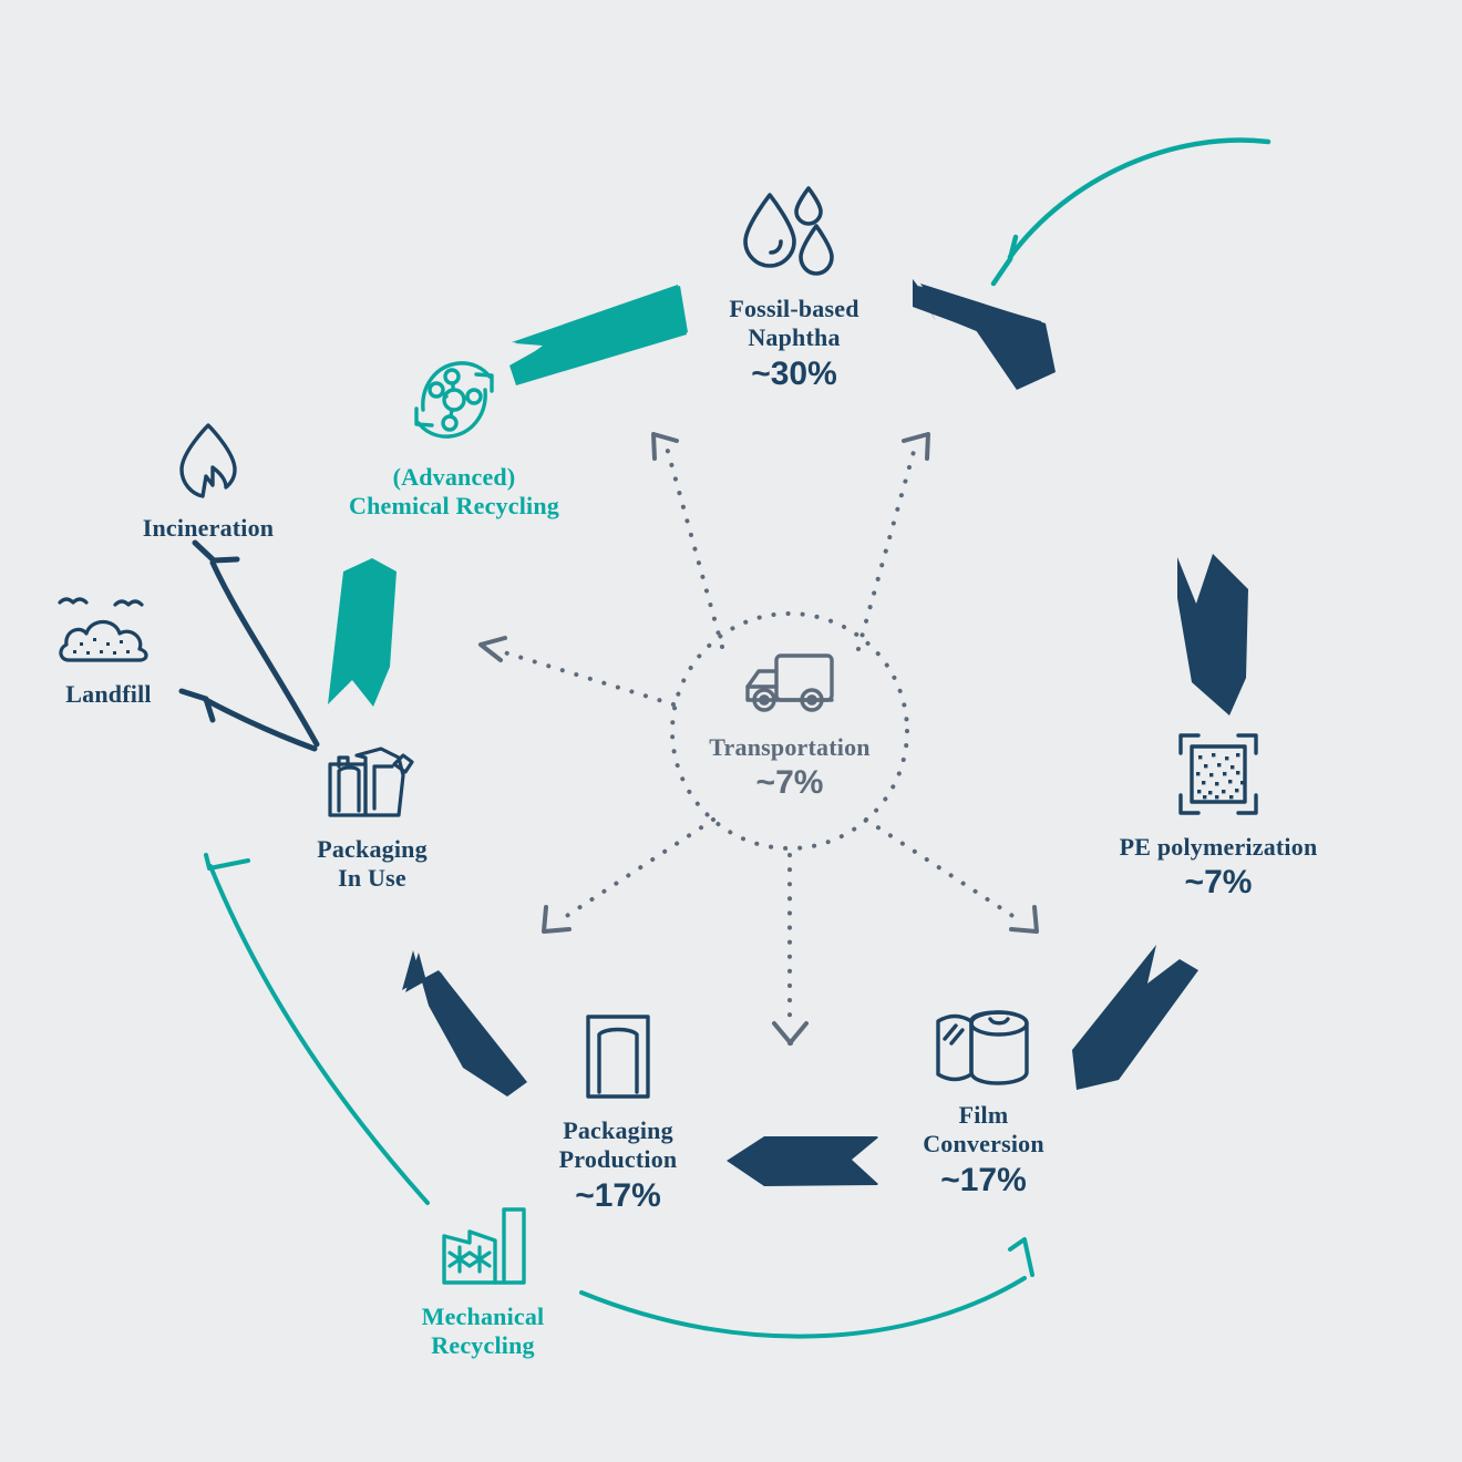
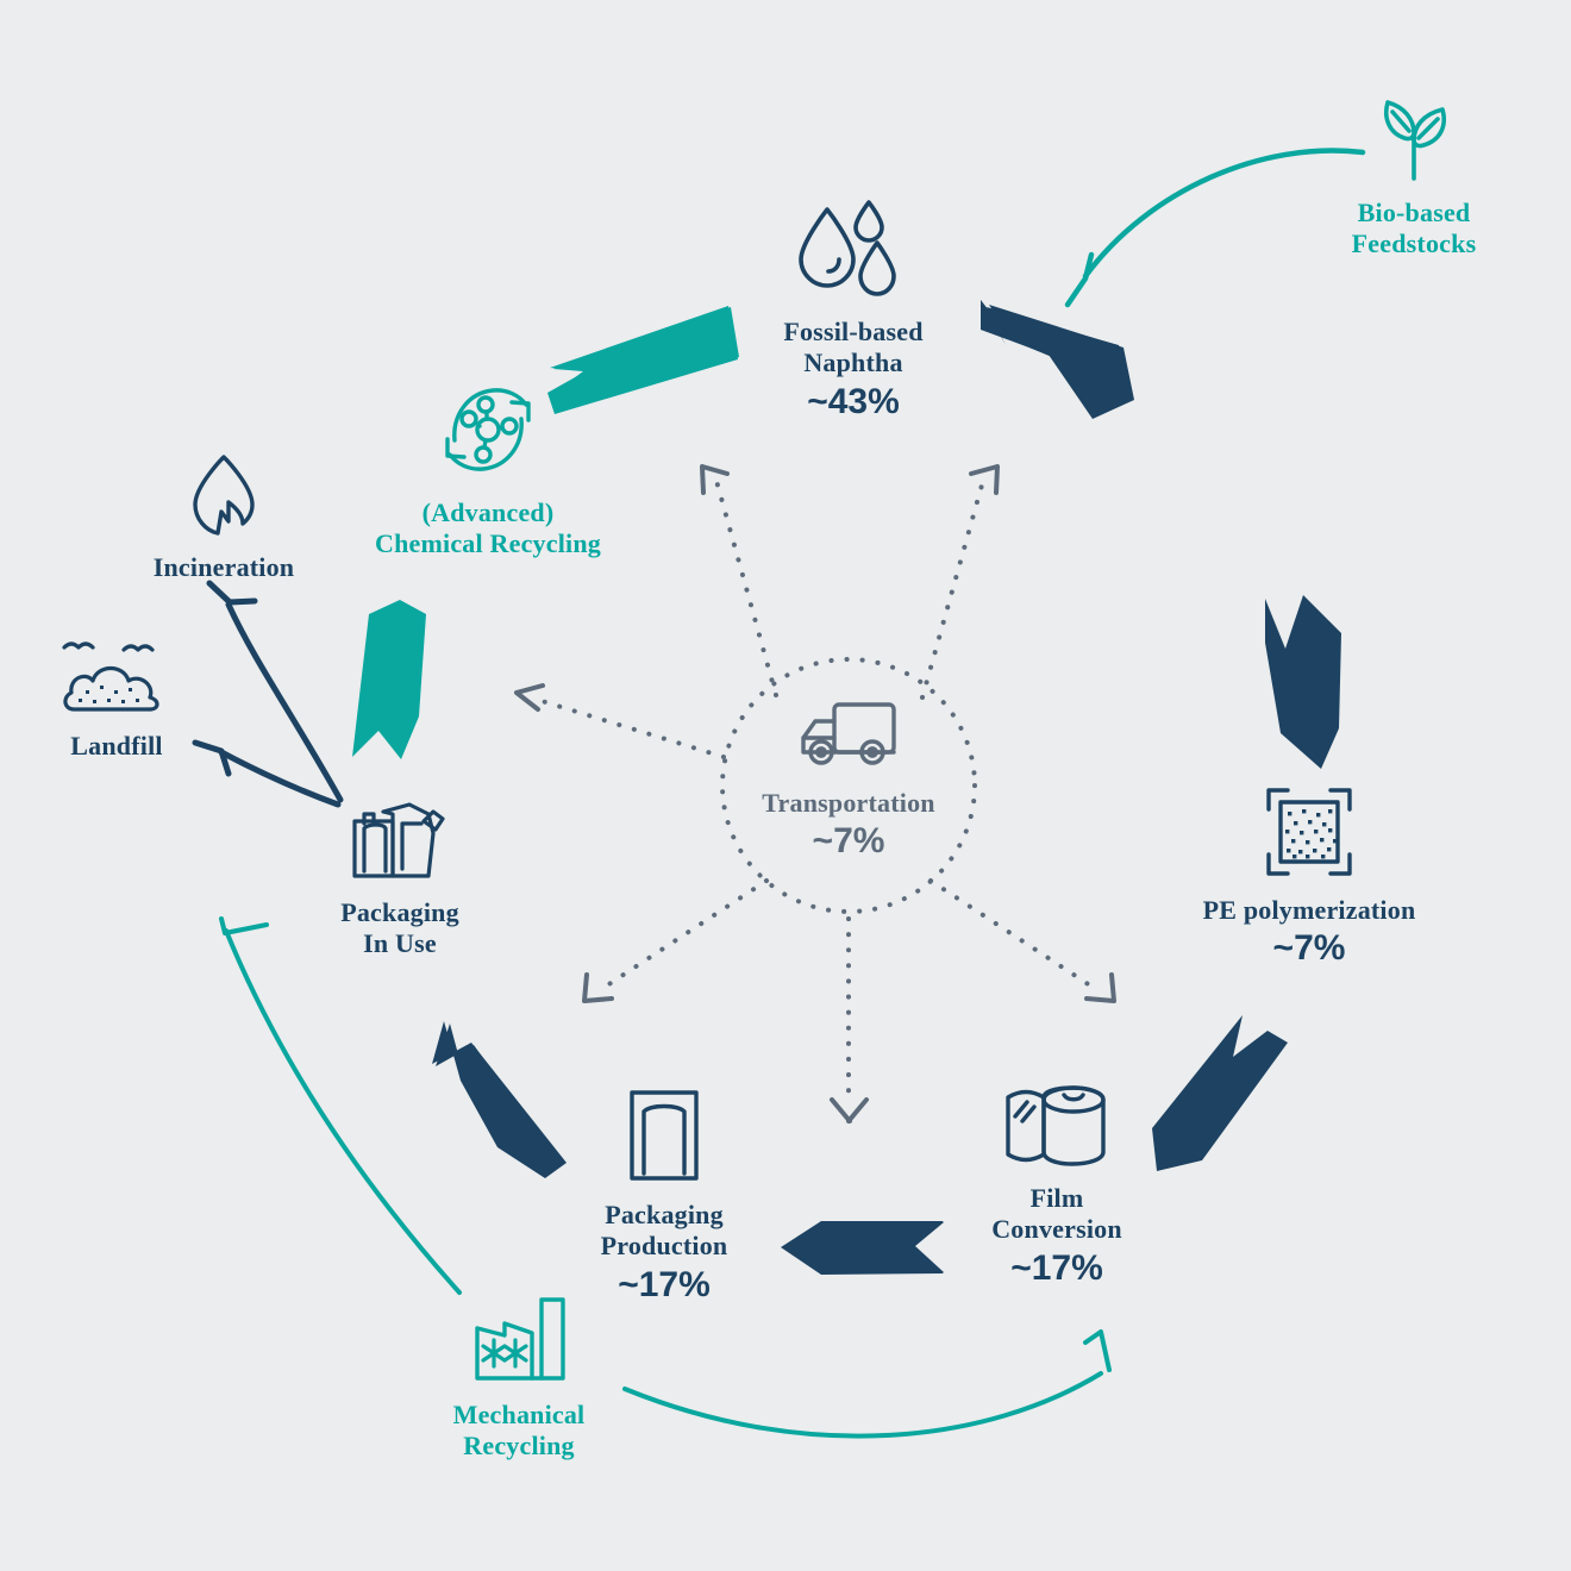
  Transportation
  ~7%
+ Bio-based
+ Feedstocks
  Fossil-based
  Naphtha
- ~30%
+ ~43%
  PE polymerization
  ~7%
  Film
  Conversion
  ~17%
  Packaging
  Production
  ~17%
  Mechanical
  Recycling
  Packaging
  In Use
  Landfill
  Incineration
  (Advanced)
  Chemical Recycling
